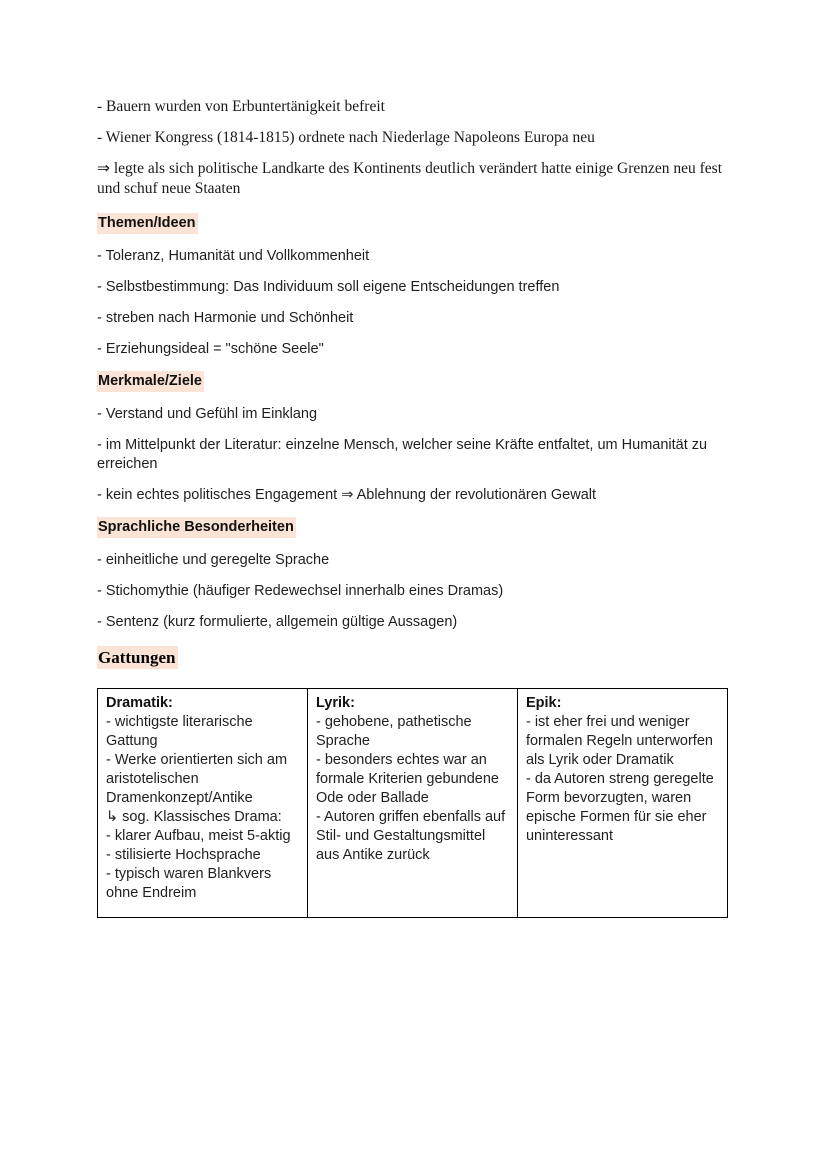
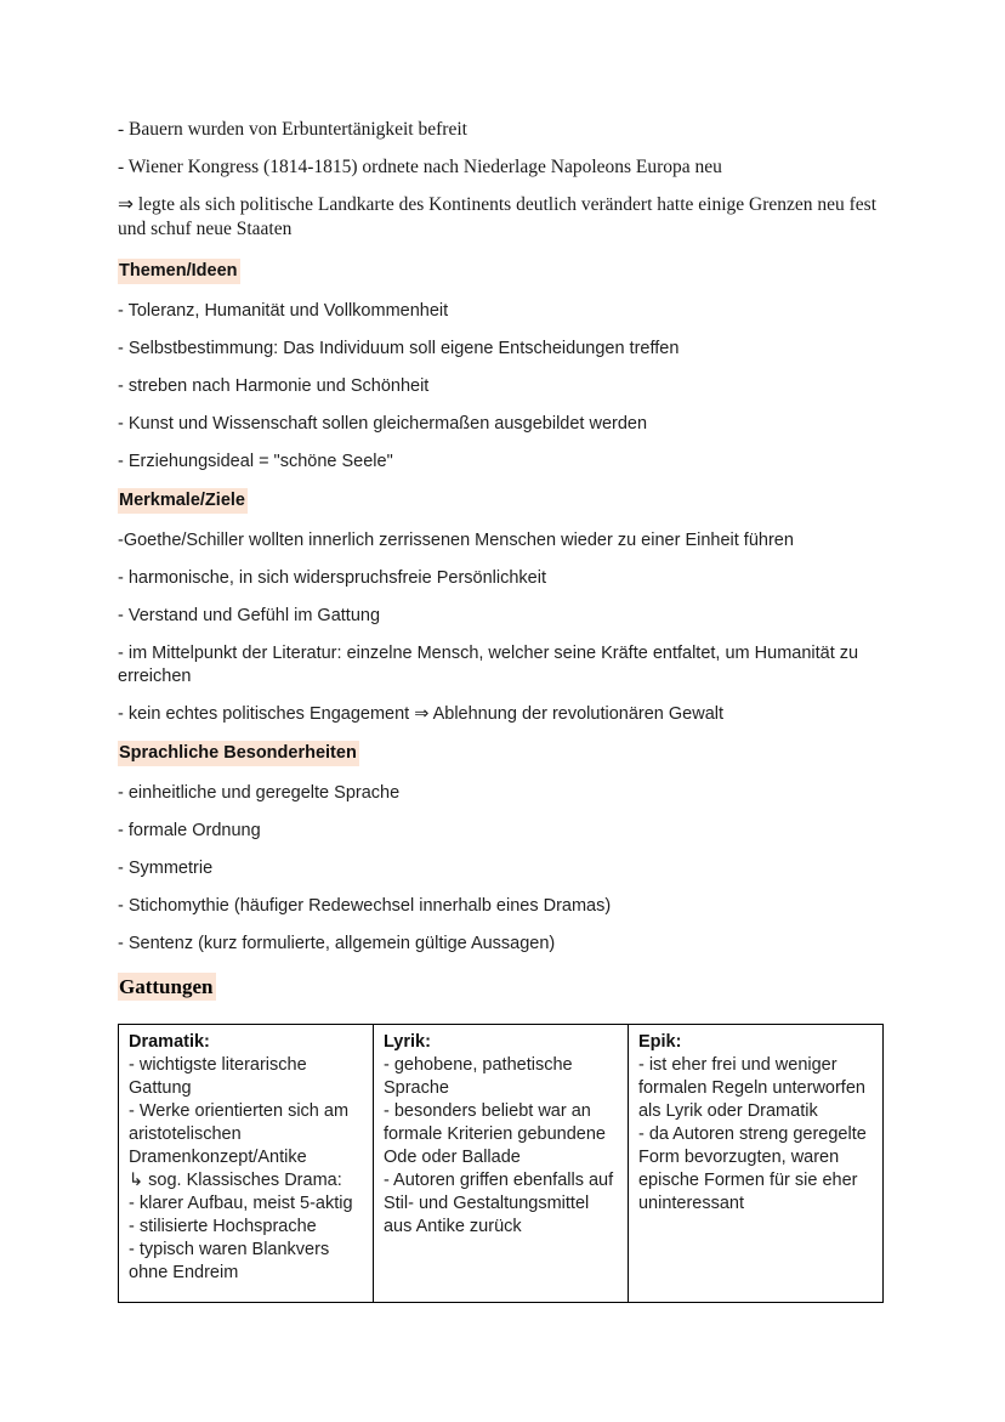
  - Bauern wurden von Erbuntertänigkeit befreit
  - Wiener Kongress (1814-1815) ordnete nach Niederlage Napoleons Europa neu
  ⇒ legte als sich politische Landkarte des Kontinents deutlich verändert hatte einige Grenzen neu fest und schuf neue Staaten
  Themen/Ideen
  - Toleranz, Humanität und Vollkommenheit
  - Selbstbestimmung: Das Individuum soll eigene Entscheidungen treffen
  - streben nach Harmonie und Schönheit
+ - Kunst und Wissenschaft sollen gleichermaßen ausgebildet werden
  - Erziehungsideal = "schöne Seele"
  Merkmale/Ziele
+ -Goethe/Schiller wollten innerlich zerrissenen Menschen wieder zu einer Einheit führen
+ - harmonische, in sich widerspruchsfreie Persönlichkeit
- - Verstand und Gefühl im Einklang
+ - Verstand und Gefühl im Gattung
  - im Mittelpunkt der Literatur: einzelne Mensch, welcher seine Kräfte entfaltet, um Humanität zu erreichen
  - kein echtes politisches Engagement ⇒ Ablehnung der revolutionären Gewalt
  Sprachliche Besonderheiten
  - einheitliche und geregelte Sprache
+ - formale Ordnung
+ - Symmetrie
  - Stichomythie (häufiger Redewechsel innerhalb eines Dramas)
  - Sentenz (kurz formulierte, allgemein gültige Aussagen)
  Gattungen
- Dramatik: - wichtigste literarische Gattung - Werke orientierten sich am aristotelischen Dramenkonzept/Antike ↳ sog. Klassisches Drama: - klarer Aufbau, meist 5-aktig - stilisierte Hochsprache - typisch waren Blankvers ohne Endreim	Lyrik: - gehobene, pathetische Sprache - besonders echtes war an formale Kriterien gebundene Ode oder Ballade - Autoren griffen ebenfalls auf Stil- und Gestaltungsmittel aus Antike zurück	Epik: - ist eher frei und weniger formalen Regeln unterworfen als Lyrik oder Dramatik - da Autoren streng geregelte Form bevorzugten, waren epische Formen für sie eher uninteressant
+ Dramatik: - wichtigste literarische Gattung - Werke orientierten sich am aristotelischen Dramenkonzept/Antike ↳ sog. Klassisches Drama: - klarer Aufbau, meist 5-aktig - stilisierte Hochsprache - typisch waren Blankvers ohne Endreim	Lyrik: - gehobene, pathetische Sprache - besonders beliebt war an formale Kriterien gebundene Ode oder Ballade - Autoren griffen ebenfalls auf Stil- und Gestaltungsmittel aus Antike zurück	Epik: - ist eher frei und weniger formalen Regeln unterworfen als Lyrik oder Dramatik - da Autoren streng geregelte Form bevorzugten, waren epische Formen für sie eher uninteressant
